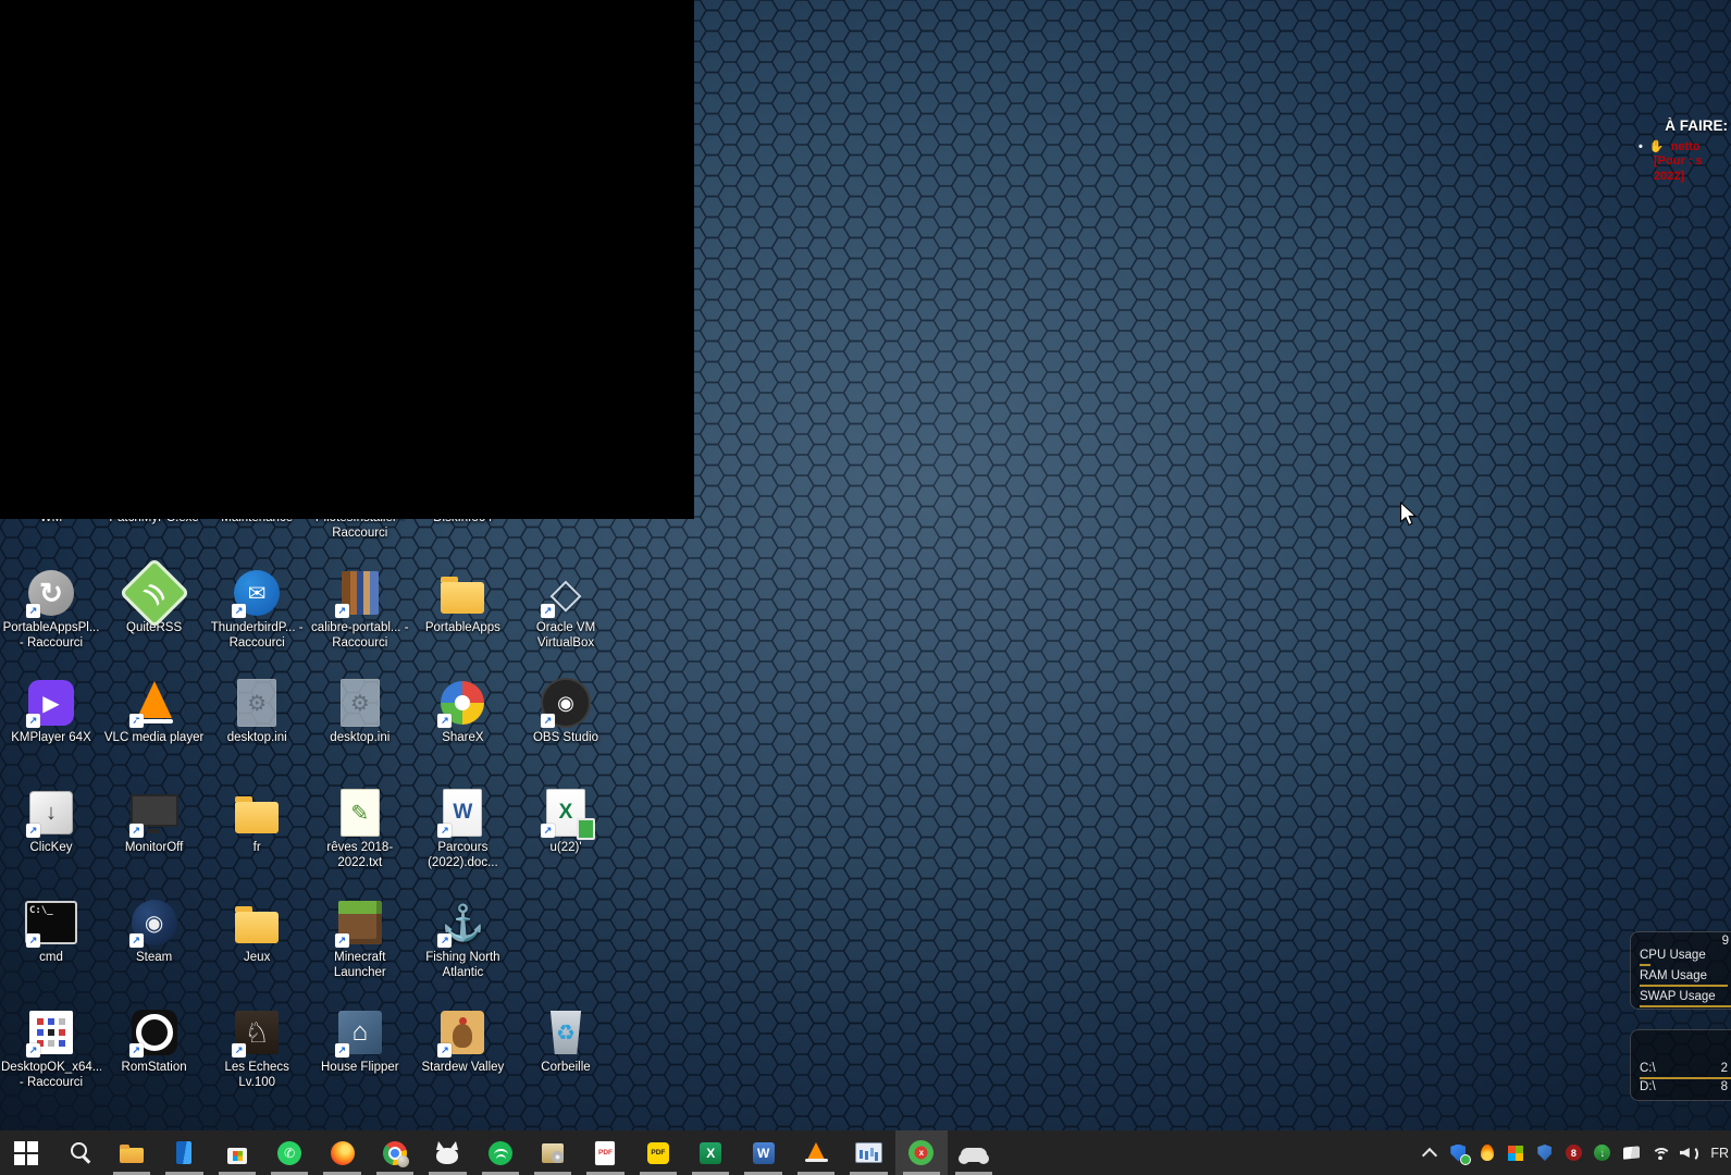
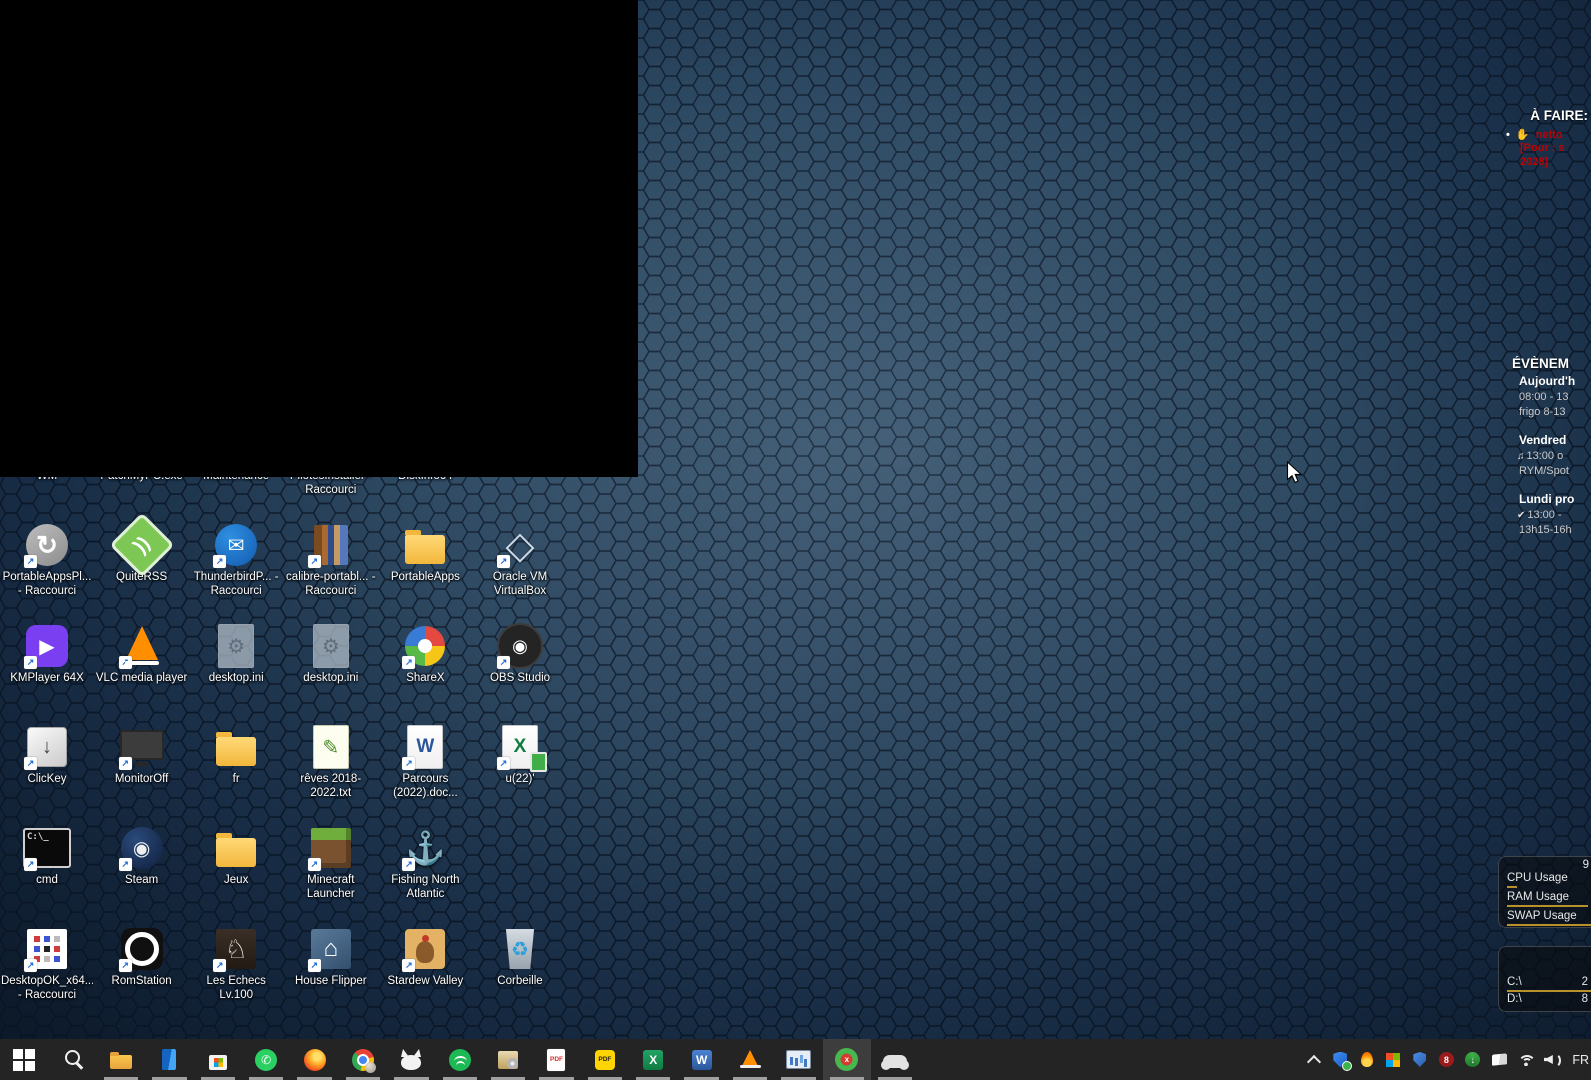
  ↻
  PortableAppsPl... - Raccourci
  QuiteRSS
  ✉
  ThunderbirdP... - Raccourci
  calibre-portabl... - Raccourci
  PortableApps
  ◇
  Oracle VM VirtualBox
  ▶
  KMPlayer 64X
  VLC media player
  ⚙
  desktop.ini
  ⚙
  desktop.ini
  ShareX
  ◉
  OBS Studio
  ↓
  ClicKey
  MonitorOff
  fr
  ✎
  rêves 2018-2022.txt
  W
  Parcours (2022).doc...
  X
  u(22)'
  C:\_
  cmd
  ◉
  Steam
  Jeux
  Minecraft Launcher
  ⚓
  Fishing North Atlantic
  DesktopOK_x64... - Raccourci
  RomStation
  ♘
  Les Échecs Lv.100
  ⌂
  House Flipper
  Stardew Valley
  ♻
  Corbeille
  À FAIRE:
  • ✋ netto
  [Pour : s
- 2022]
+ 2028]
+ ÉVÈNEM
+ Aujourd'h
+ 08:00 - 13
+ frigo 8-13
+ Vendred
+ ♫ 13:00 o
+ RYM/Spot
+ Lundi pro
+ ✔ 13:00 -
+ 13h15-16h
  9
  CPU Usage
  RAM Usage
  SWAP Usage
  C:\
  2
  D:\
  8
  ✆
  X
  W
  x
  8
  ↓
  FR
